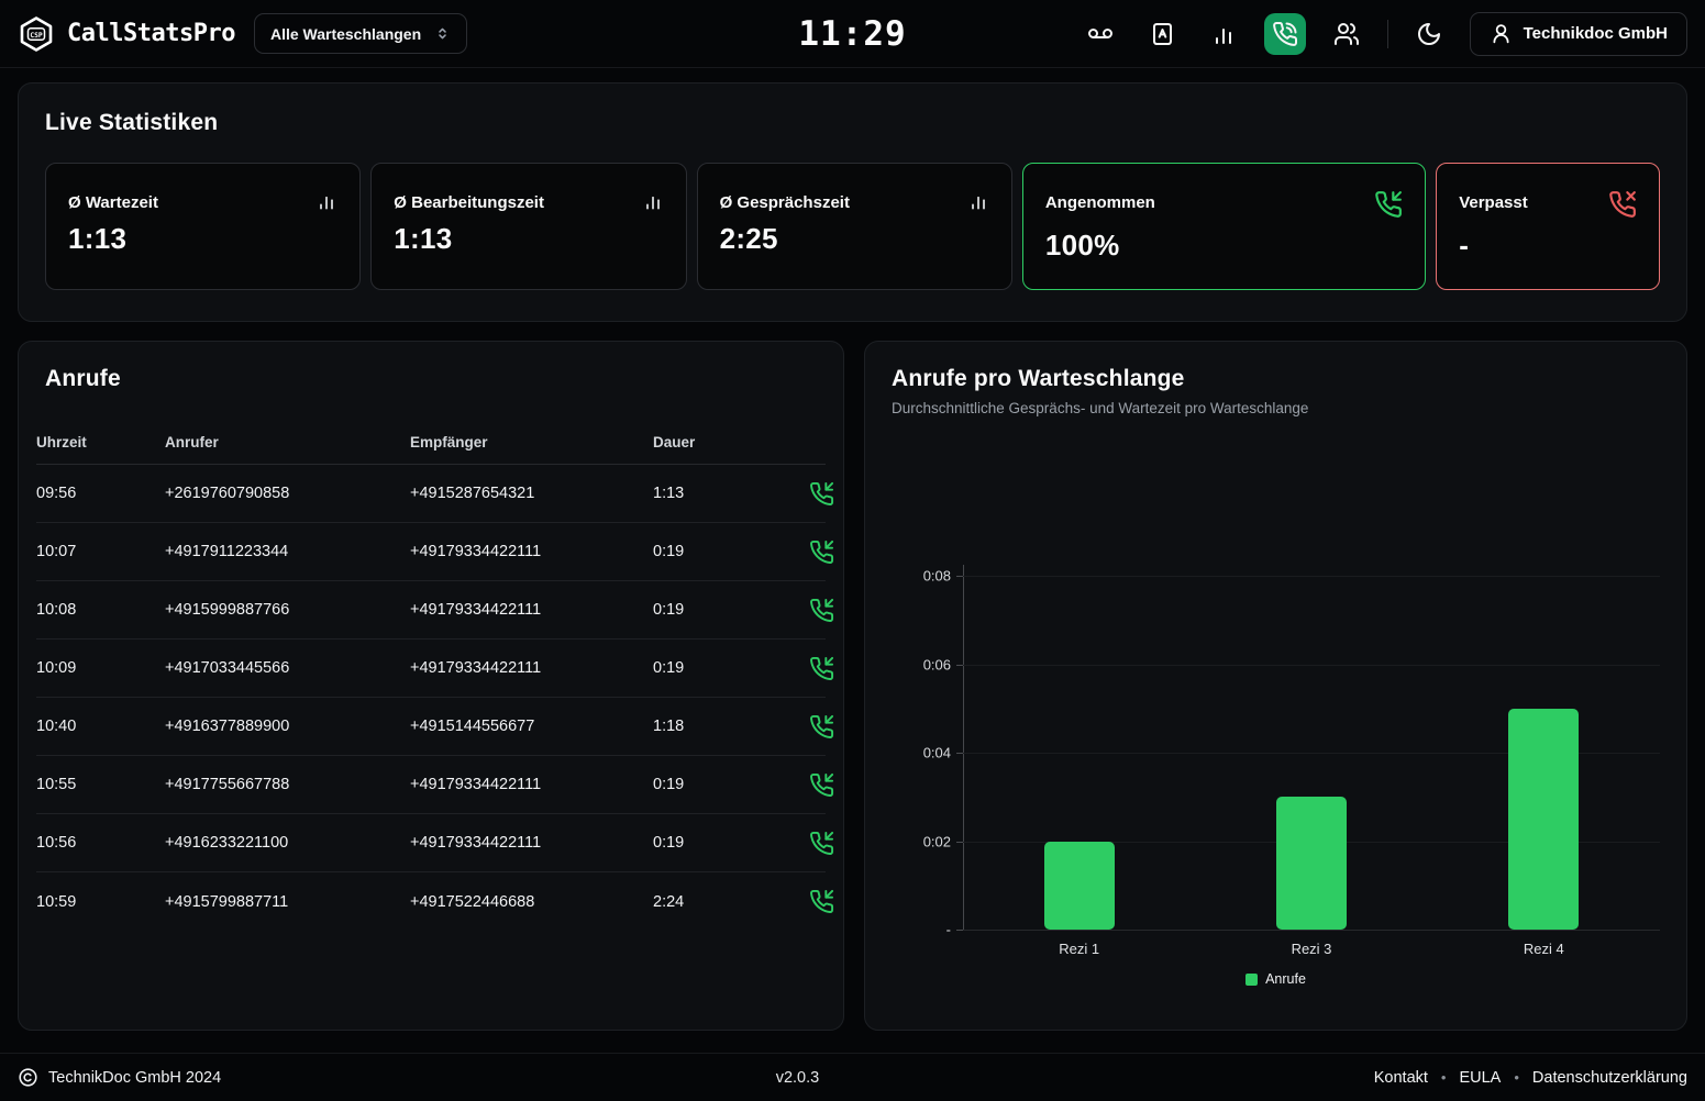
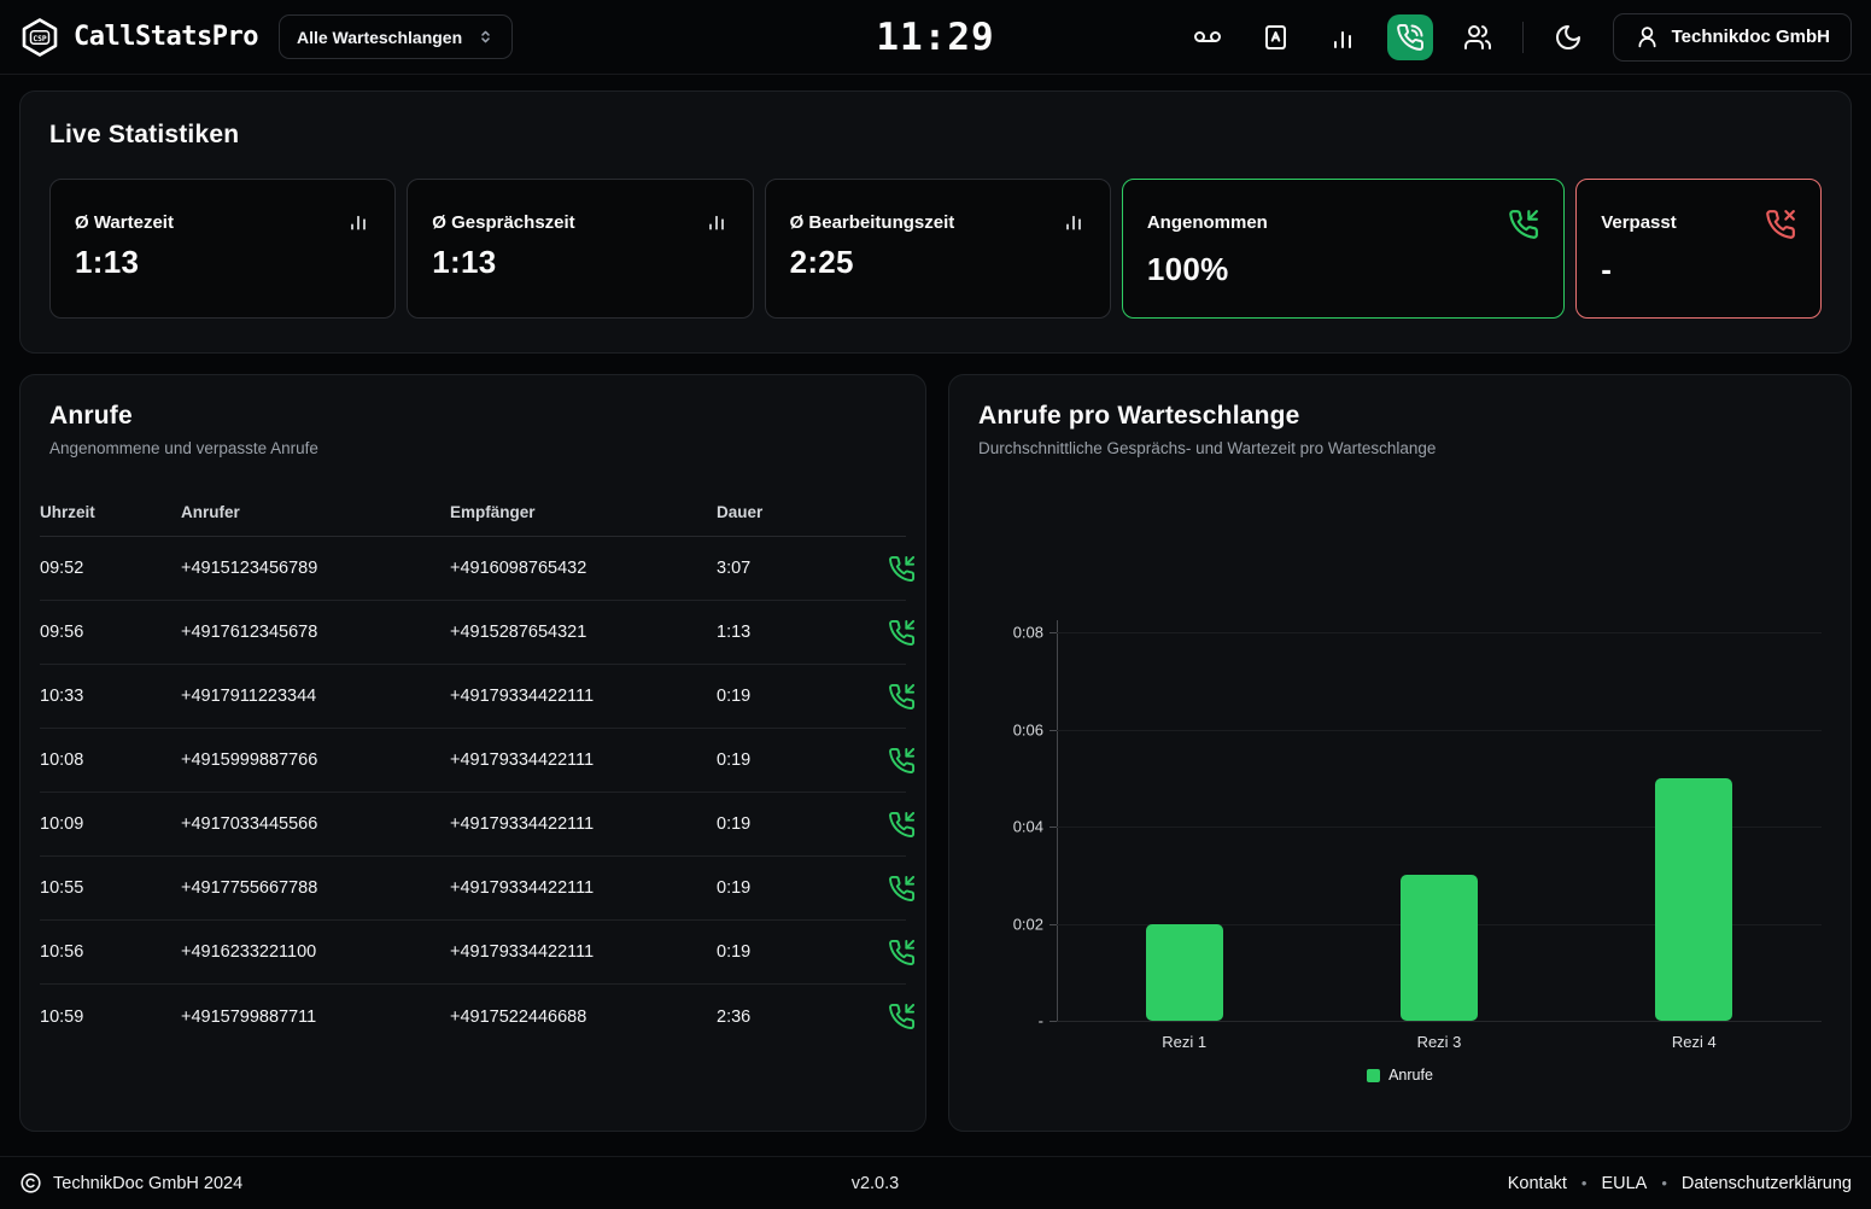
  CallStatsPro
  Alle Warteschlangen
  11:29
  Technikdoc GmbH
  Live Statistiken
  Ø Wartezeit
  1:13
- Ø Bearbeitungszeit
+ Ø Gesprächszeit
  1:13
- Ø Gesprächszeit
+ Ø Bearbeitungszeit
  2:25
  Angenommen
  100%
  Verpasst
  -
  Anrufe
+ Angenommene und verpasste Anrufe
  Uhrzeit
  Anrufer
  Empfänger
  Dauer
+ 09:52
+ +4915123456789
+ +4916098765432
+ 3:07
  09:56
- +2619760790858
+ +4917612345678
  +4915287654321
  1:13
- 10:07
+ 10:33
  +4917911223344
  +49179334422111
  0:19
  10:08
  +4915999887766
  +49179334422111
  0:19
  10:09
  +4917033445566
  +49179334422111
  0:19
- 10:40
- +4916377889900
- +4915144556677
- 1:18
  10:55
  +4917755667788
  +49179334422111
  0:19
  10:56
  +4916233221100
  +49179334422111
  0:19
  10:59
  +4915799887711
  +4917522446688
- 2:24
+ 2:36
  Anrufe pro Warteschlange
  Durchschnittliche Gesprächs- und Wartezeit pro Warteschlange
  0:08
  0:06
  0:04
  0:02
  -
  Rezi 1
  Rezi 3
  Rezi 4
  Anrufe
  TechnikDoc GmbH 2024
  v2.0.3
  Kontakt
  •
  EULA
  •
  Datenschutzerklärung
